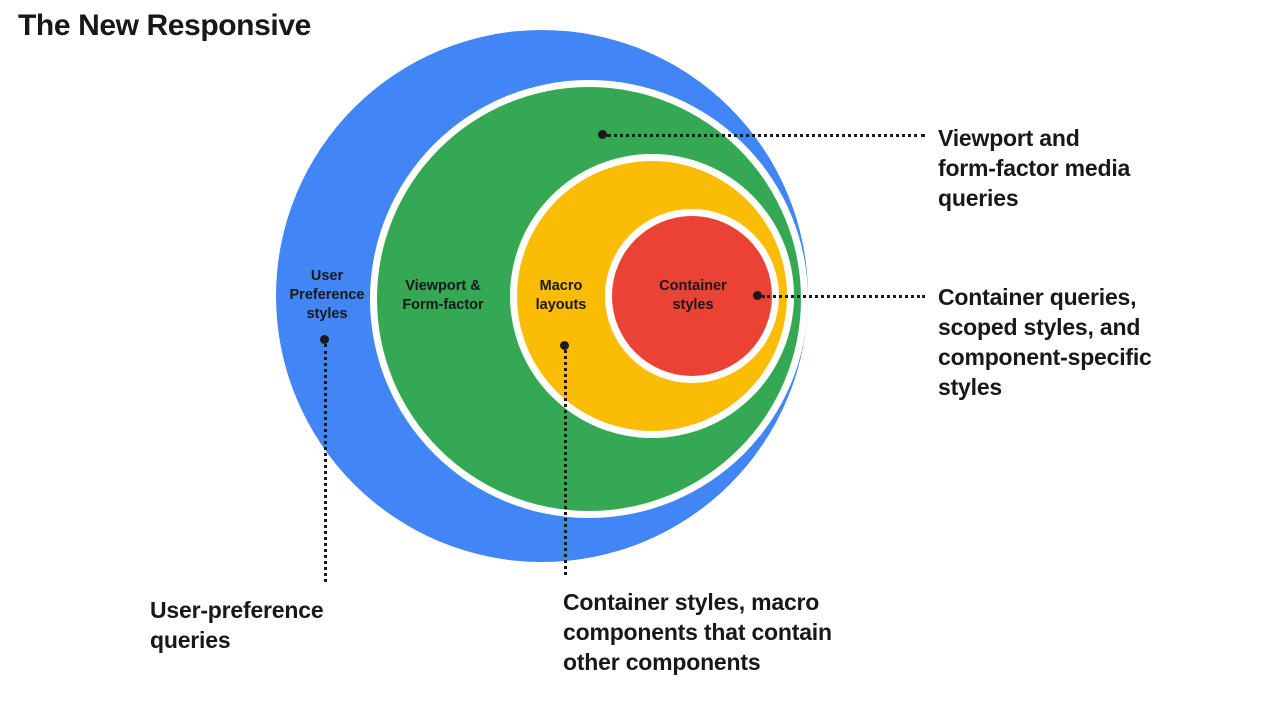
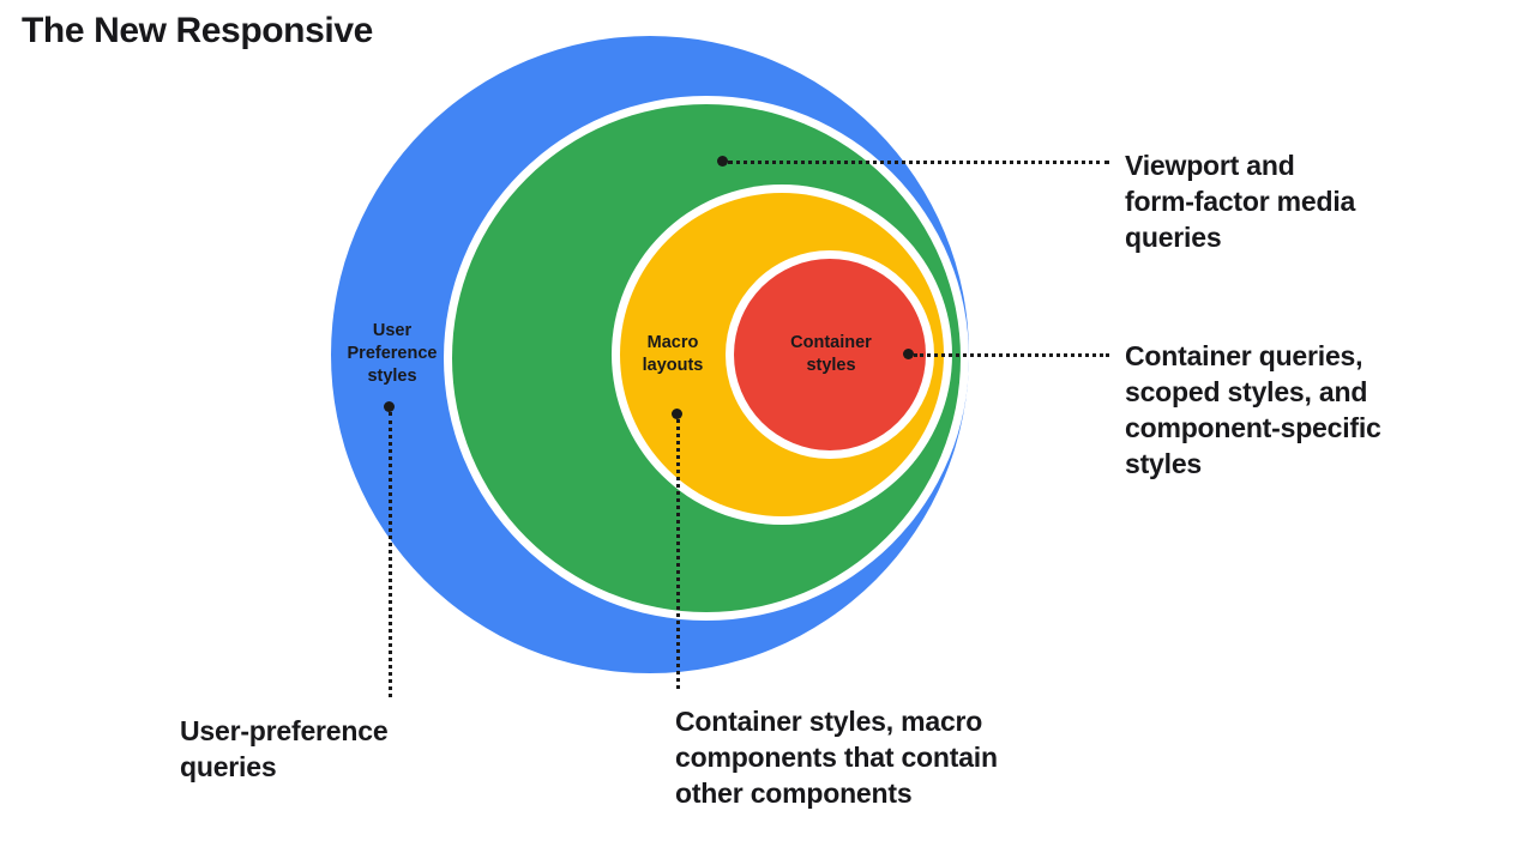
  The New Responsive
  User
  Preference
  styles
- Viewport &
- Form-factor
  Macro
  layouts
  Container
  styles
  Viewport and
  form-factor media
  queries
  Container queries,
  scoped styles, and
  component-specific
  styles
  User-preference
  queries
  Container styles, macro
  components that contain
  other components
